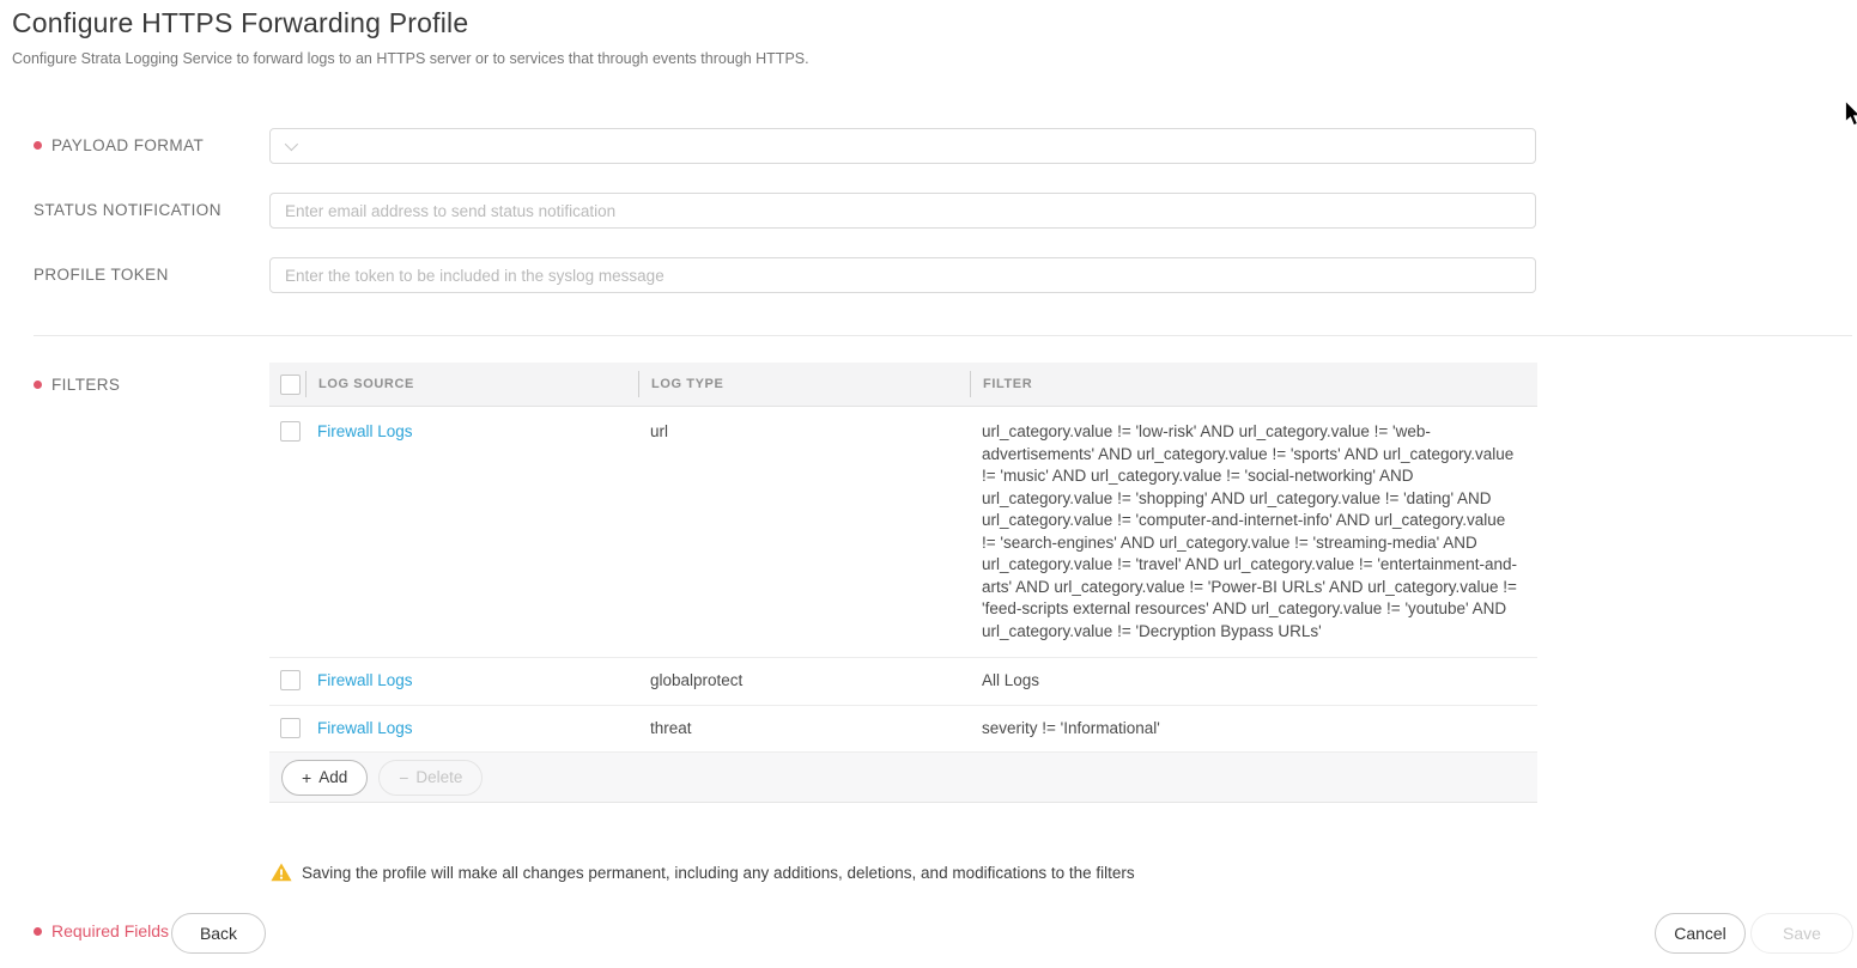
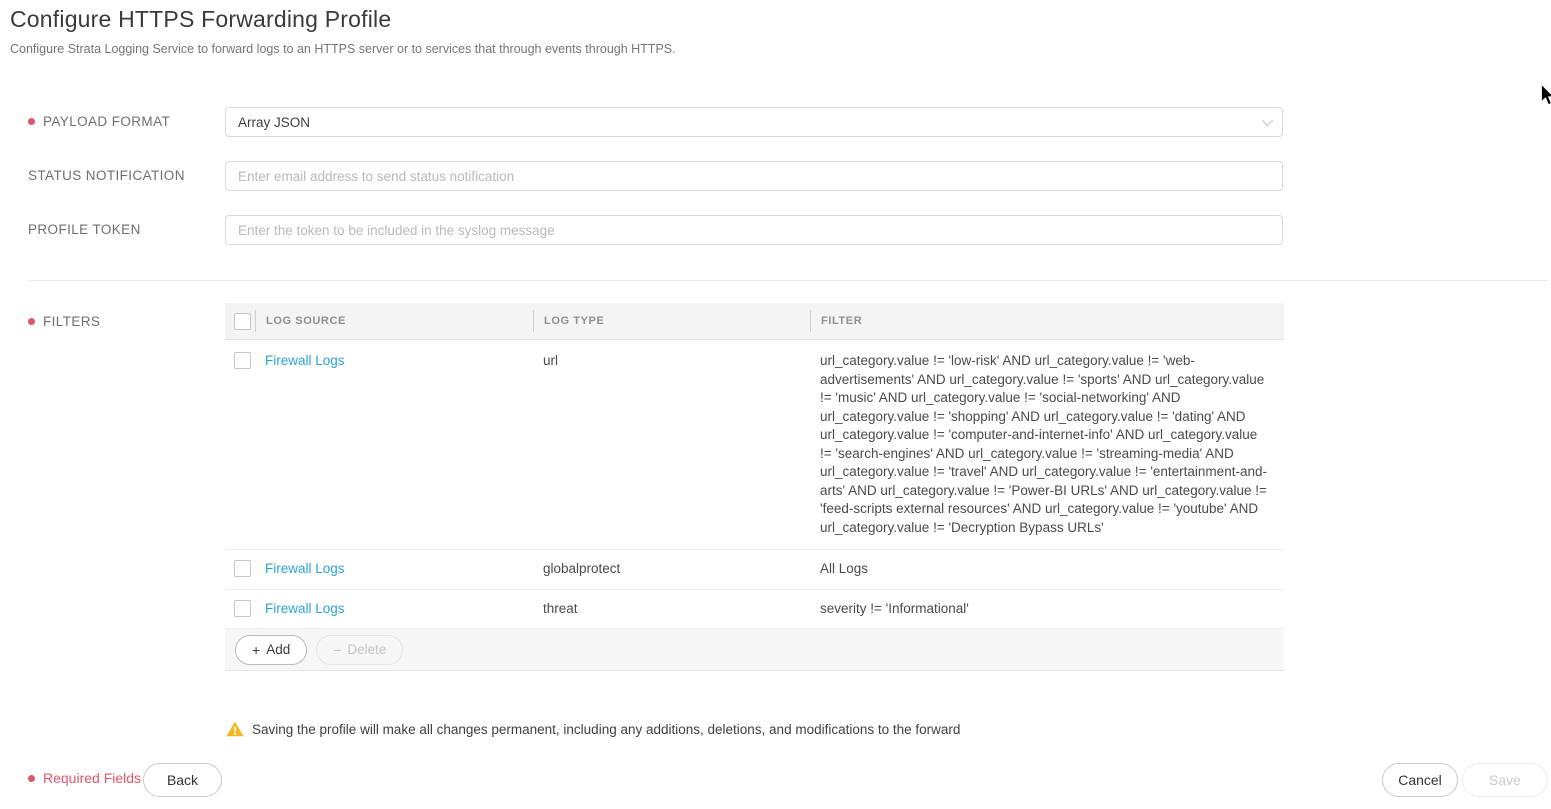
  Configure HTTPS Forwarding Profile
  Configure Strata Logging Service to forward logs to an HTTPS server or to services that through events through HTTPS.
  PAYLOAD FORMAT
+ Array JSON
  STATUS NOTIFICATION
  Enter email address to send status notification
  PROFILE TOKEN
  Enter the token to be included in the syslog message
  FILTERS
  LOG SOURCE
  LOG TYPE
  FILTER
  Firewall Logs
  url
  url_category.value != 'low-risk' AND url_category.value != 'web-advertisements' AND url_category.value != 'sports' AND url_category.value != 'music' AND url_category.value != 'social-networking' AND url_category.value != 'shopping' AND url_category.value != 'dating' AND url_category.value != 'computer-and-internet-info' AND url_category.value != 'search-engines' AND url_category.value != 'streaming-media' AND url_category.value != 'travel' AND url_category.value != 'entertainment-and-arts' AND url_category.value != 'Power-BI URLs' AND url_category.value != 'feed-scripts external resources' AND url_category.value != 'youtube' AND url_category.value != 'Decryption Bypass URLs'
  Firewall Logs
  globalprotect
  All Logs
  Firewall Logs
  threat
  severity != 'Informational'
  +
  Add
  −
  Delete
- Saving the profile will make all changes permanent, including any additions, deletions, and modifications to the filters
+ Saving the profile will make all changes permanent, including any additions, deletions, and modifications to the forward
  Required Fields
  Back
  Cancel
  Save
